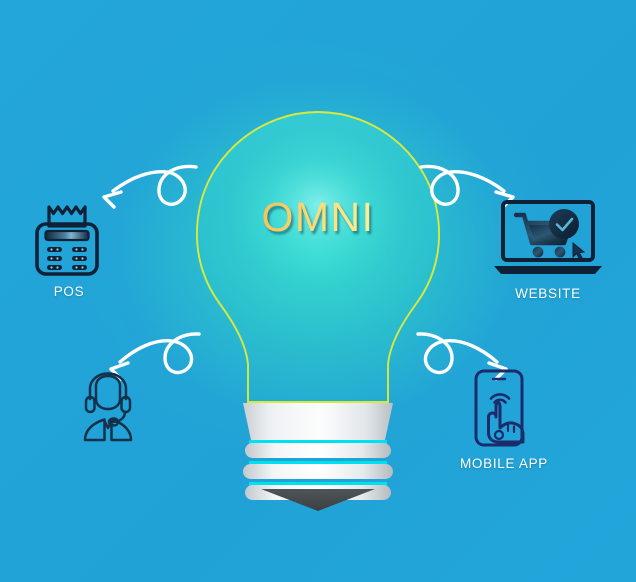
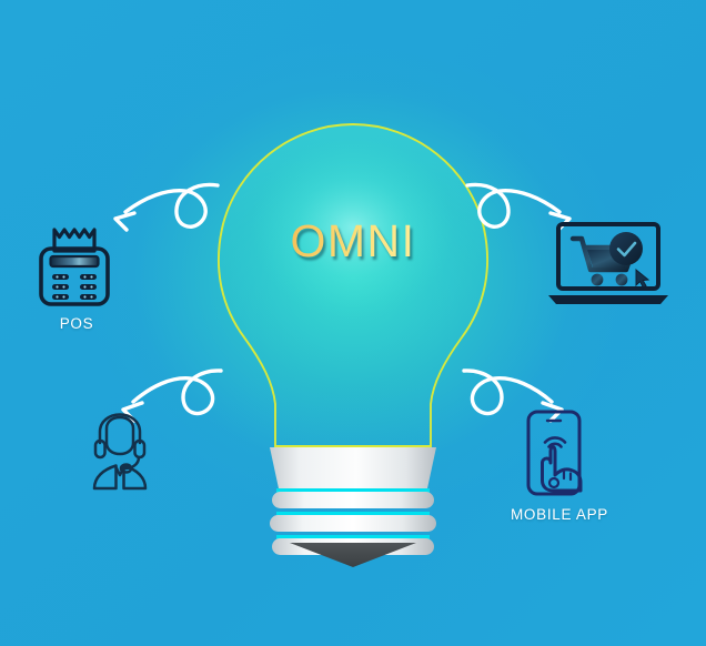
  OMNI
  POS
- WEBSITE
  MOBILE APP
